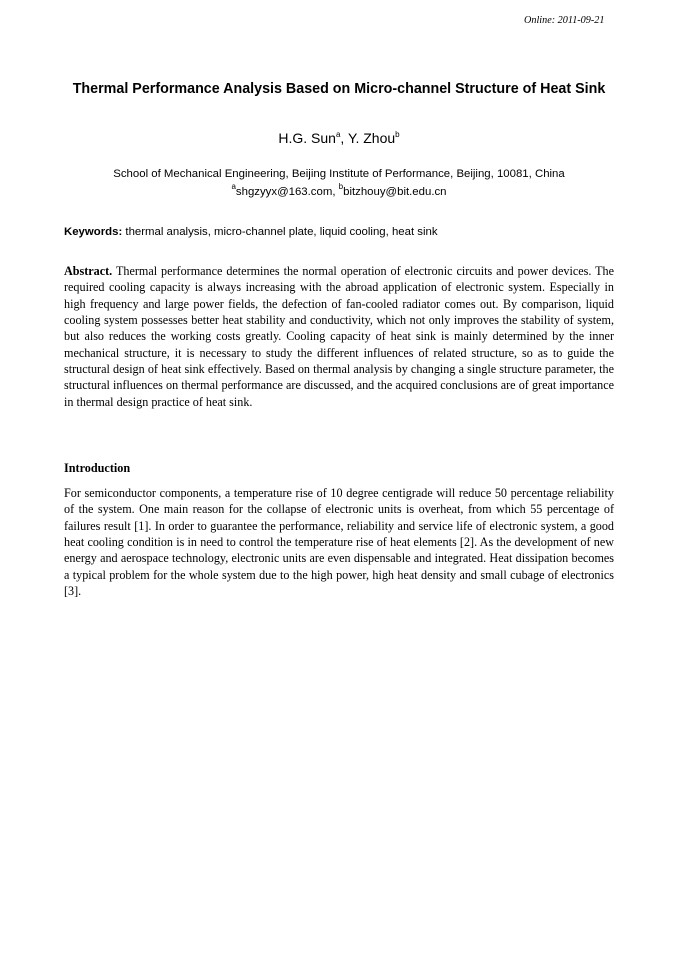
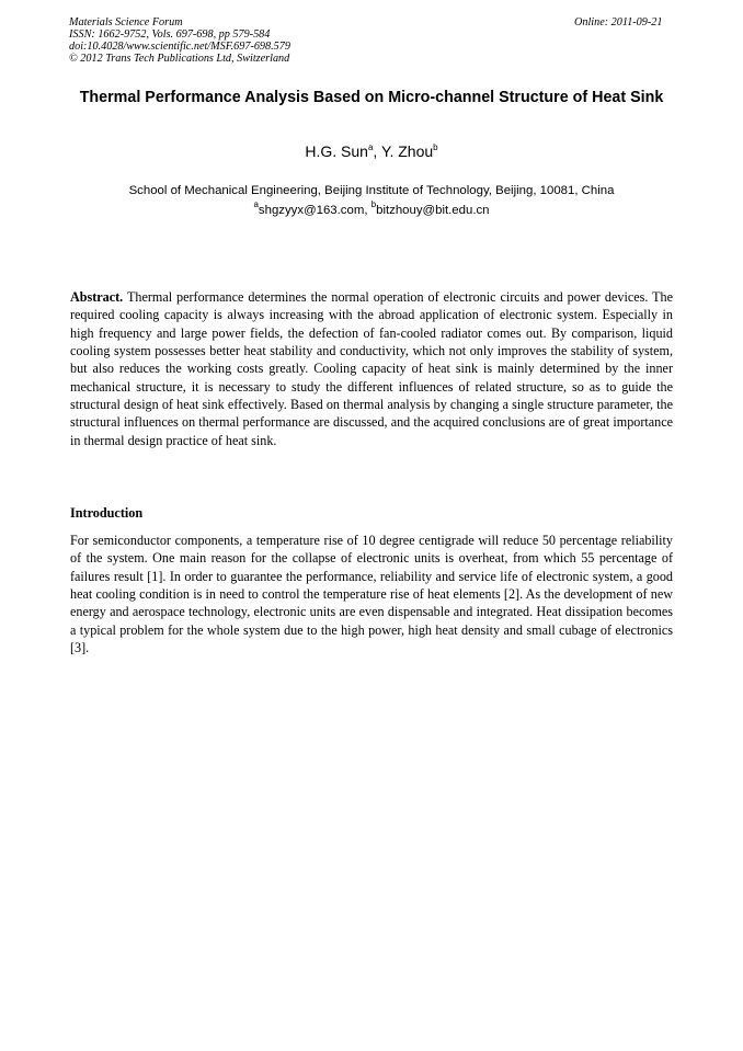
+ Materials Science Forum
+ ISSN: 1662-9752, Vols. 697-698, pp 579-584
+ doi:10.4028/www.scientific.net/MSF.697-698.579
+ © 2012 Trans Tech Publications Ltd, Switzerland
  Online: 2011-09-21
  Thermal Performance Analysis Based on Micro-channel Structure of Heat Sink
  H.G. Suna, Y. Zhoub
- School of Mechanical Engineering, Beijing Institute of Performance, Beijing, 10081, China
+ School of Mechanical Engineering, Beijing Institute of Technology, Beijing, 10081, China
  ashgzyyx@163.com, bbitzhouy@bit.edu.cn
- Keywords: thermal analysis, micro-channel plate, liquid cooling, heat sink
  Abstract. Thermal performance determines the normal operation of electronic circuits and power devices. The required cooling capacity is always increasing with the abroad application of electronic system. Especially in high frequency and large power fields, the defection of fan-cooled radiator comes out. By comparison, liquid cooling system possesses better heat stability and conductivity, which not only improves the stability of system, but also reduces the working costs greatly. Cooling capacity of heat sink is mainly determined by the inner mechanical structure, it is necessary to study the different influences of related structure, so as to guide the structural design of heat sink effectively. Based on thermal analysis by changing a single structure parameter, the structural influences on thermal performance are discussed, and the acquired conclusions are of great importance in thermal design practice of heat sink.
  Introduction
  For semiconductor components, a temperature rise of 10 degree centigrade will reduce 50 percentage reliability of the system. One main reason for the collapse of electronic units is overheat, from which 55 percentage of failures result [1]. In order to guarantee the performance, reliability and service life of electronic system, a good heat cooling condition is in need to control the temperature rise of heat elements [2]. As the development of new energy and aerospace technology, electronic units are even dispensable and integrated. Heat dissipation becomes a typical problem for the whole system due to the high power, high heat density and small cubage of electronics [3].
